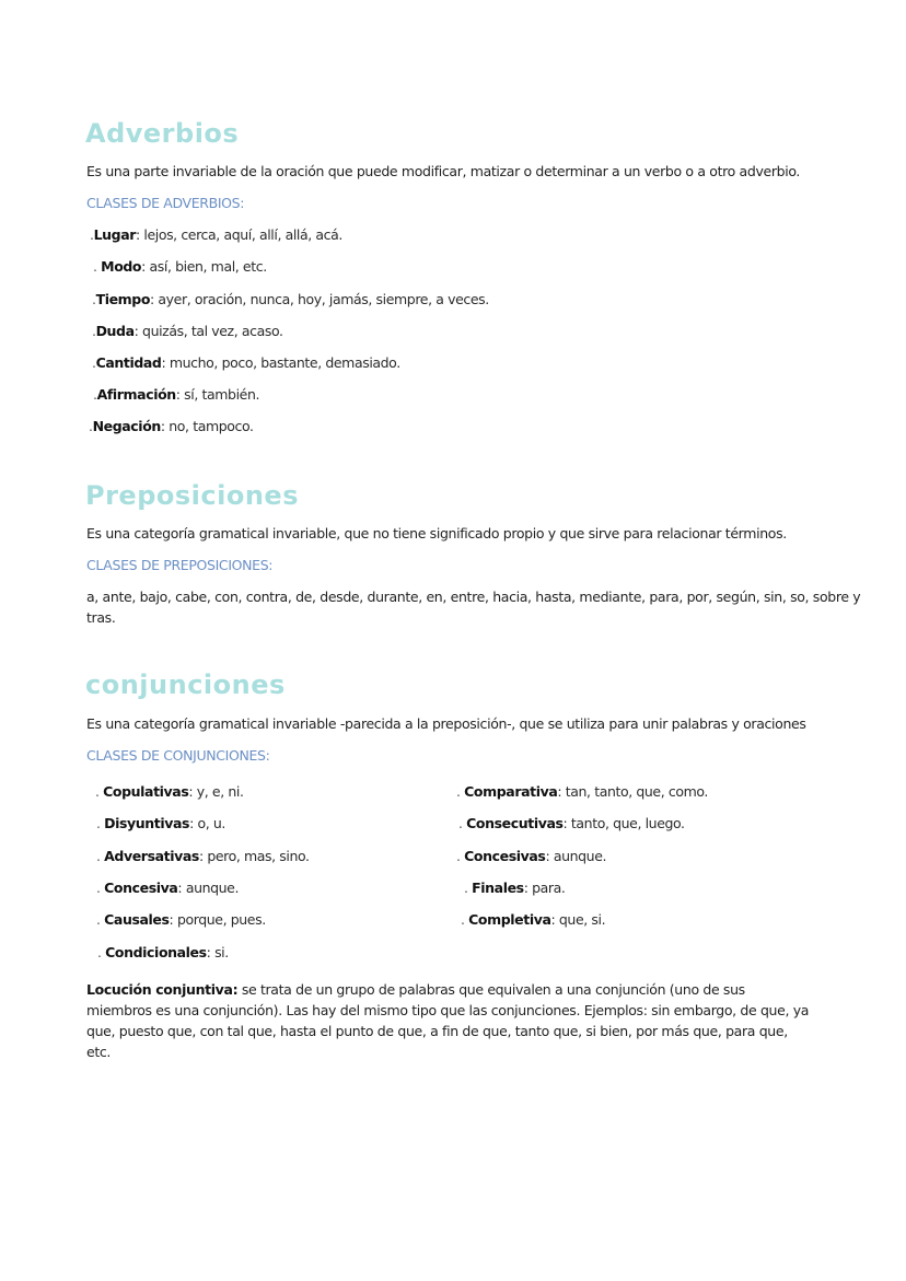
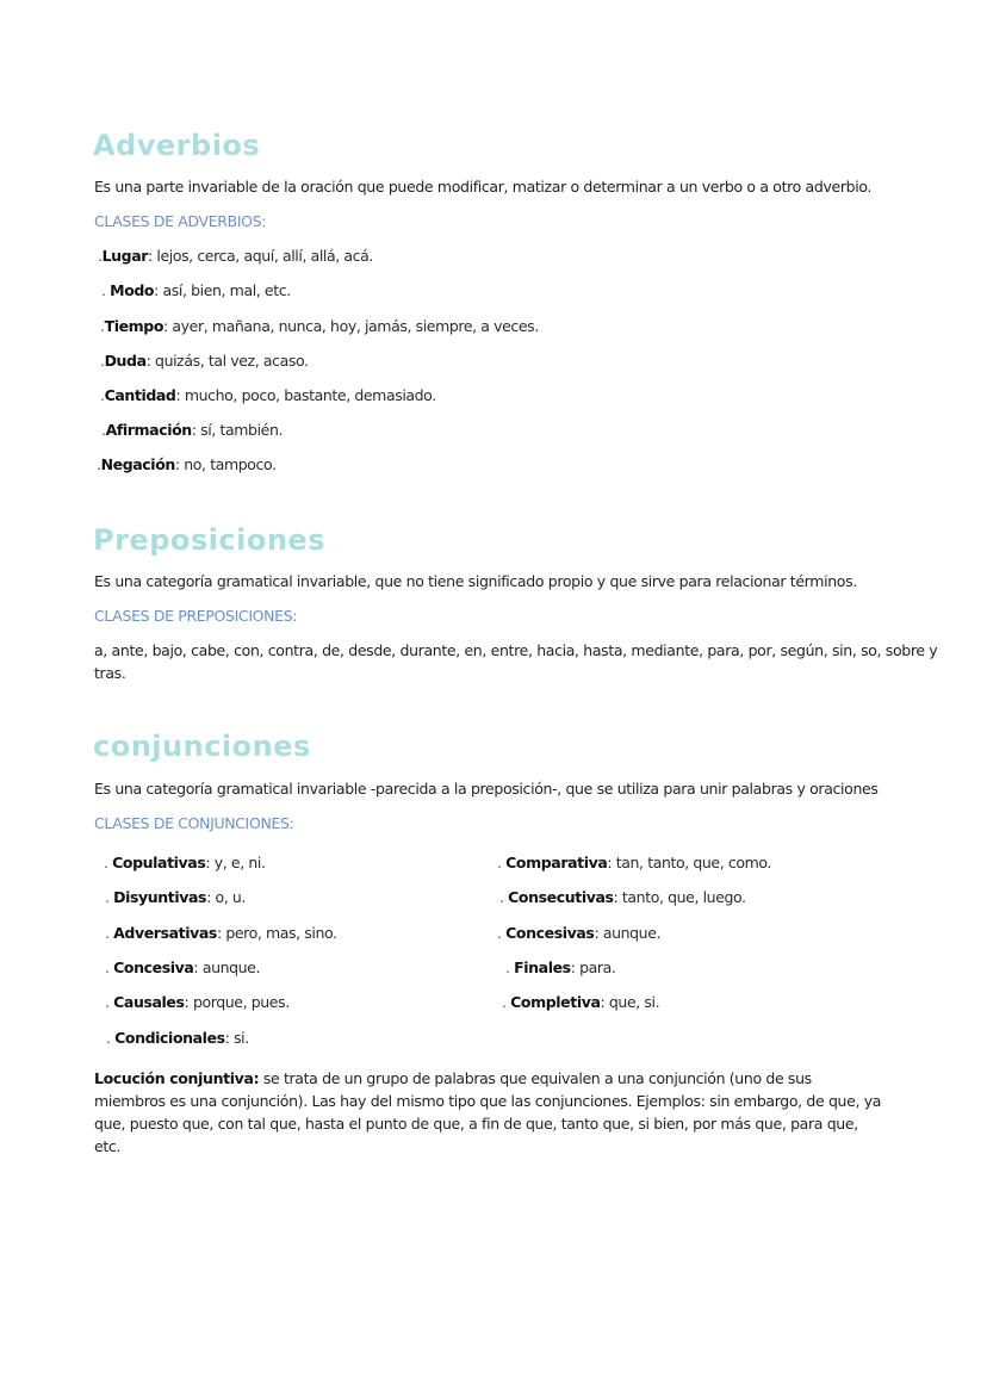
  Adverbios
  Es una parte invariable de la oración que puede modificar, matizar o determinar a un verbo o a otro adverbio.
  CLASES DE ADVERBIOS:
  .Lugar: lejos, cerca, aquí, allí, allá, acá.
  . Modo: así, bien, mal, etc.
- .Tiempo: ayer, oración, nunca, hoy, jamás, siempre, a veces.
+ .Tiempo: ayer, mañana, nunca, hoy, jamás, siempre, a veces.
  .Duda: quizás, tal vez, acaso.
  .Cantidad: mucho, poco, bastante, demasiado.
  .Afirmación: sí, también.
  .Negación: no, tampoco.
  Preposiciones
  Es una categoría gramatical invariable, que no tiene significado propio y que sirve para relacionar términos.
  CLASES DE PREPOSICIONES:
  a, ante, bajo, cabe, con, contra, de, desde, durante, en, entre, hacia, hasta, mediante, para, por, según, sin, so, sobre y
  tras.
  conjunciones
  Es una categoría gramatical invariable -parecida a la preposición-, que se utiliza para unir palabras y oraciones
  CLASES DE CONJUNCIONES:
  . Copulativas: y, e, ni.
  . Disyuntivas: o, u.
  . Adversativas: pero, mas, sino.
  . Concesiva: aunque.
  . Causales: porque, pues.
  . Condicionales: si.
  . Comparativa: tan, tanto, que, como.
  . Consecutivas: tanto, que, luego.
  . Concesivas: aunque.
  . Finales: para.
  . Completiva: que, si.
  Locución conjuntiva: se trata de un grupo de palabras que equivalen a una conjunción (uno de sus miembros es una conjunción). Las hay del mismo tipo que las conjunciones. Ejemplos: sin embargo, de que, ya que, puesto que, con tal que, hasta el punto de que, a fin de que, tanto que, si bien, por más que, para que, etc.
